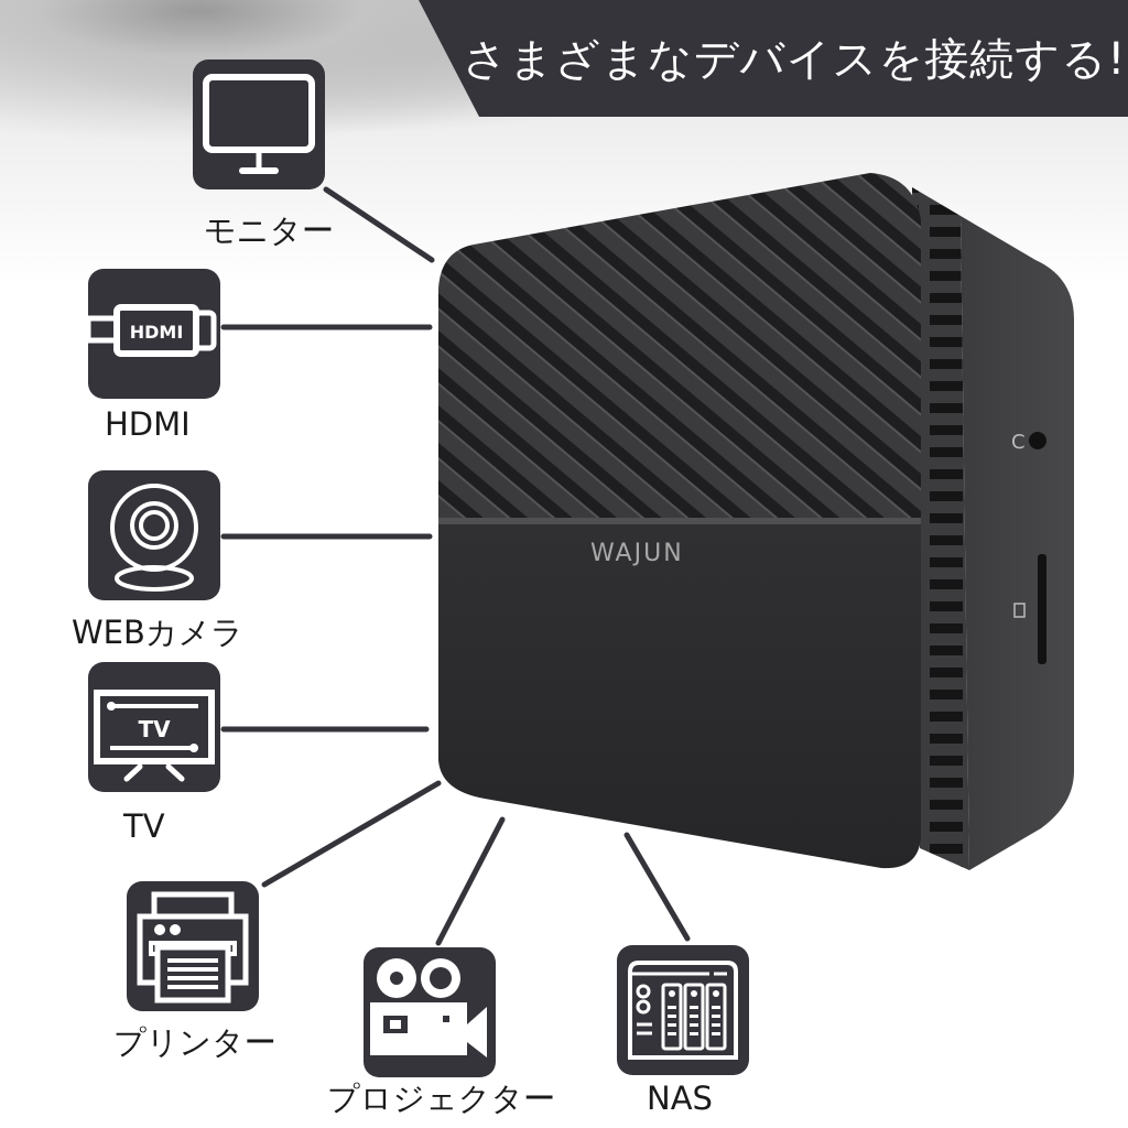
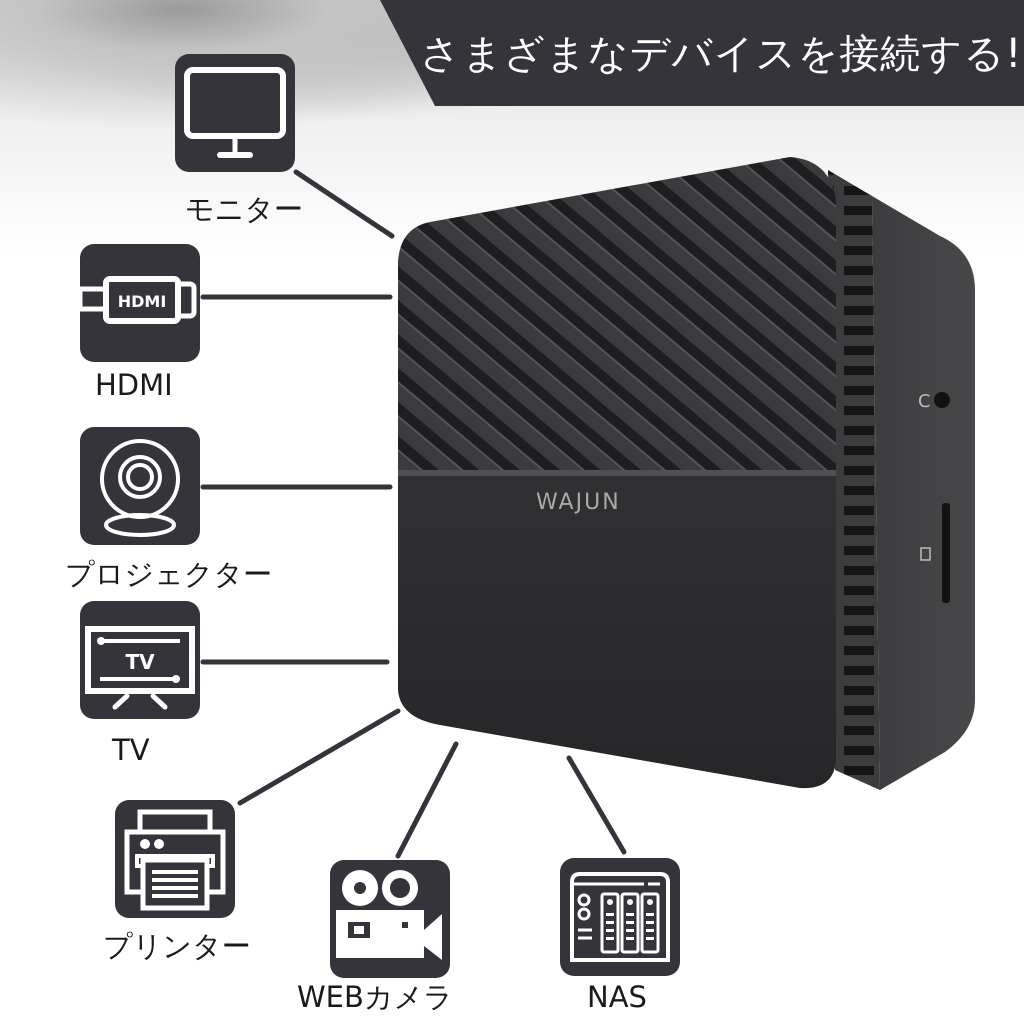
  さまざまなデバイスを接続する!
  C
  WAJUN
  モニター
  HDMI
  HDMI
- WEBカメラ
+ プロジェクター
  TV
  TV
  プリンター
- プロジェクター
+ WEBカメラ
  NAS
